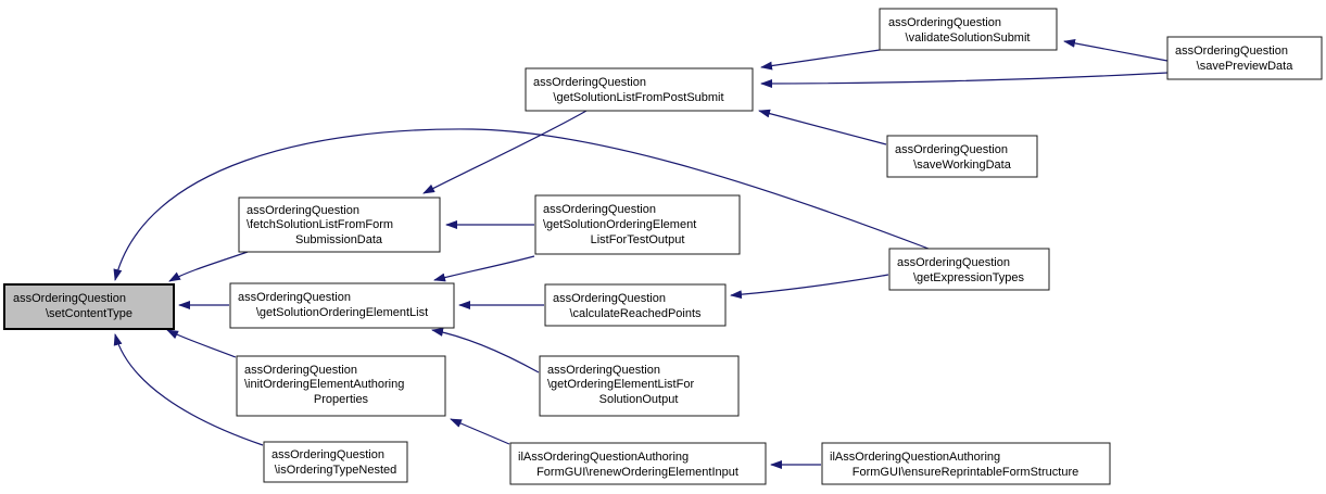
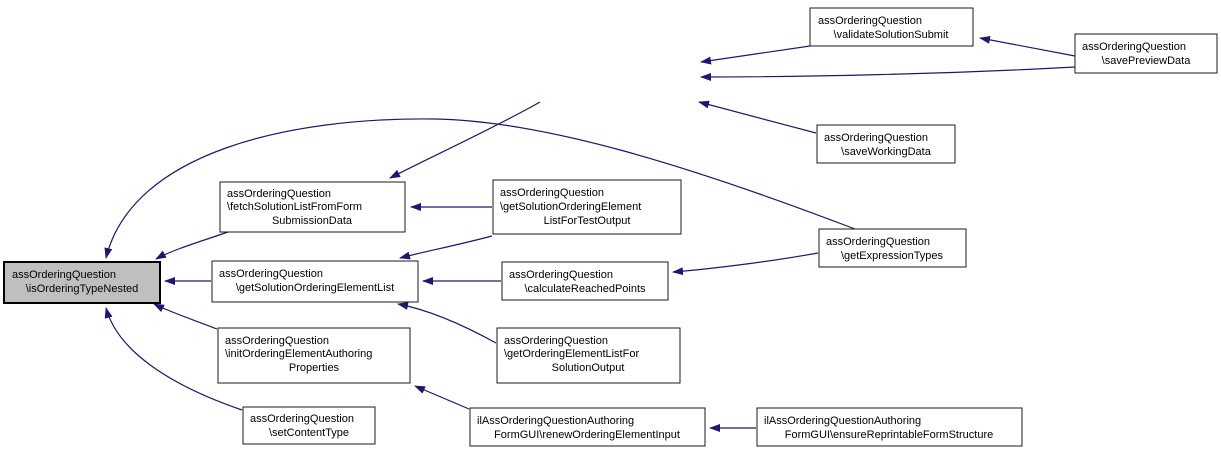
- assOrderingQuestion \setContentType
+ assOrderingQuestion \isOrderingTypeNested
- assOrderingQuestion \getSolutionListFromPostSubmit
  assOrderingQuestion \validateSolutionSubmit
  assOrderingQuestion \savePreviewData
  assOrderingQuestion \saveWorkingData
  assOrderingQuestion \fetchSolutionListFromForm SubmissionData
  assOrderingQuestion \getSolutionOrderingElement ListForTestOutput
  assOrderingQuestion \getSolutionOrderingElementList
  assOrderingQuestion \calculateReachedPoints
  assOrderingQuestion \getExpressionTypes
  assOrderingQuestion \initOrderingElementAuthoring Properties
  assOrderingQuestion \getOrderingElementListFor SolutionOutput
- assOrderingQuestion \isOrderingTypeNested
+ assOrderingQuestion \setContentType
  ilAssOrderingQuestionAuthoring FormGUI\renewOrderingElementInput
  ilAssOrderingQuestionAuthoring FormGUI\ensureReprintableFormStructure
